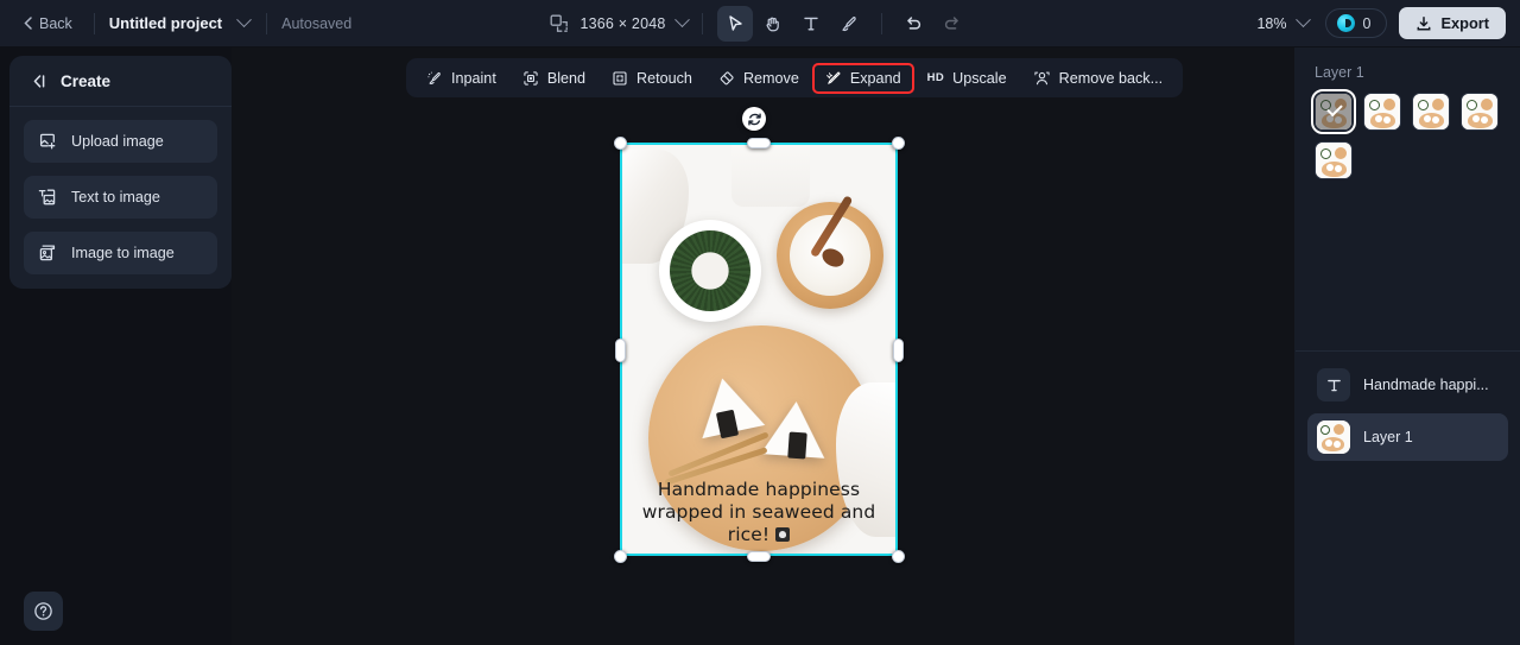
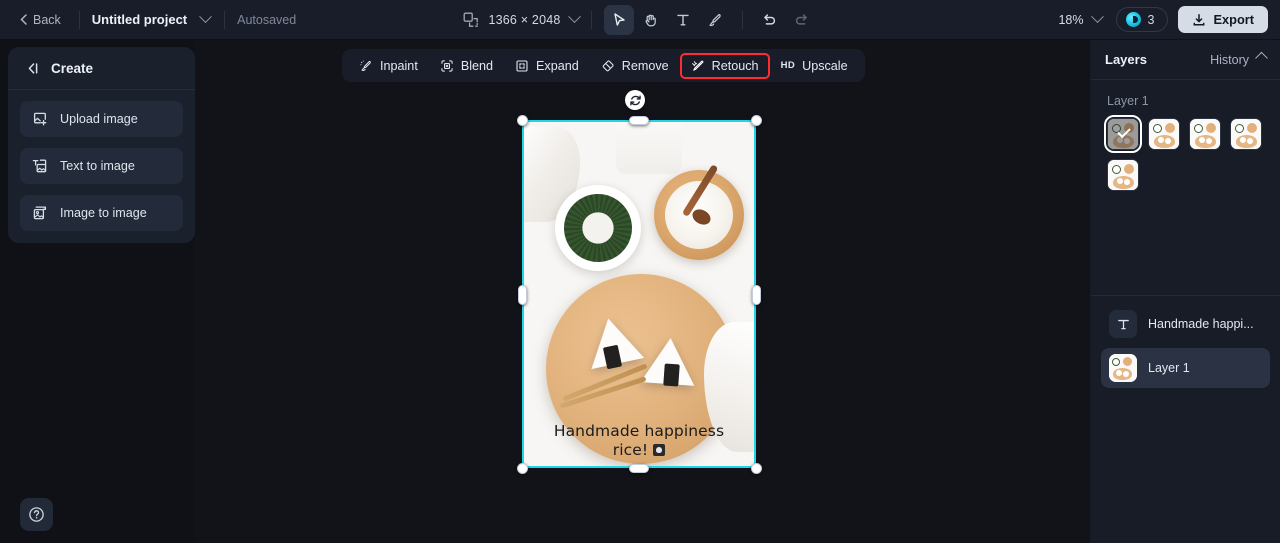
  Back
  Untitled project
  Autosaved
  1366 × 2048
  18%
- 0
+ 3
  Export
  Handmade happiness
- wrapped in seaweed and
  rice!
  Inpaint
  Blend
- Retouch
+ Expand
  Remove
- Expand
+ Retouch
  HD
  Upscale
- Remove back...
  Create
  Upload image
  Text to image
  Image to image
+ Layers
+ History
  Layer 1
  Handmade happi...
  Layer 1
